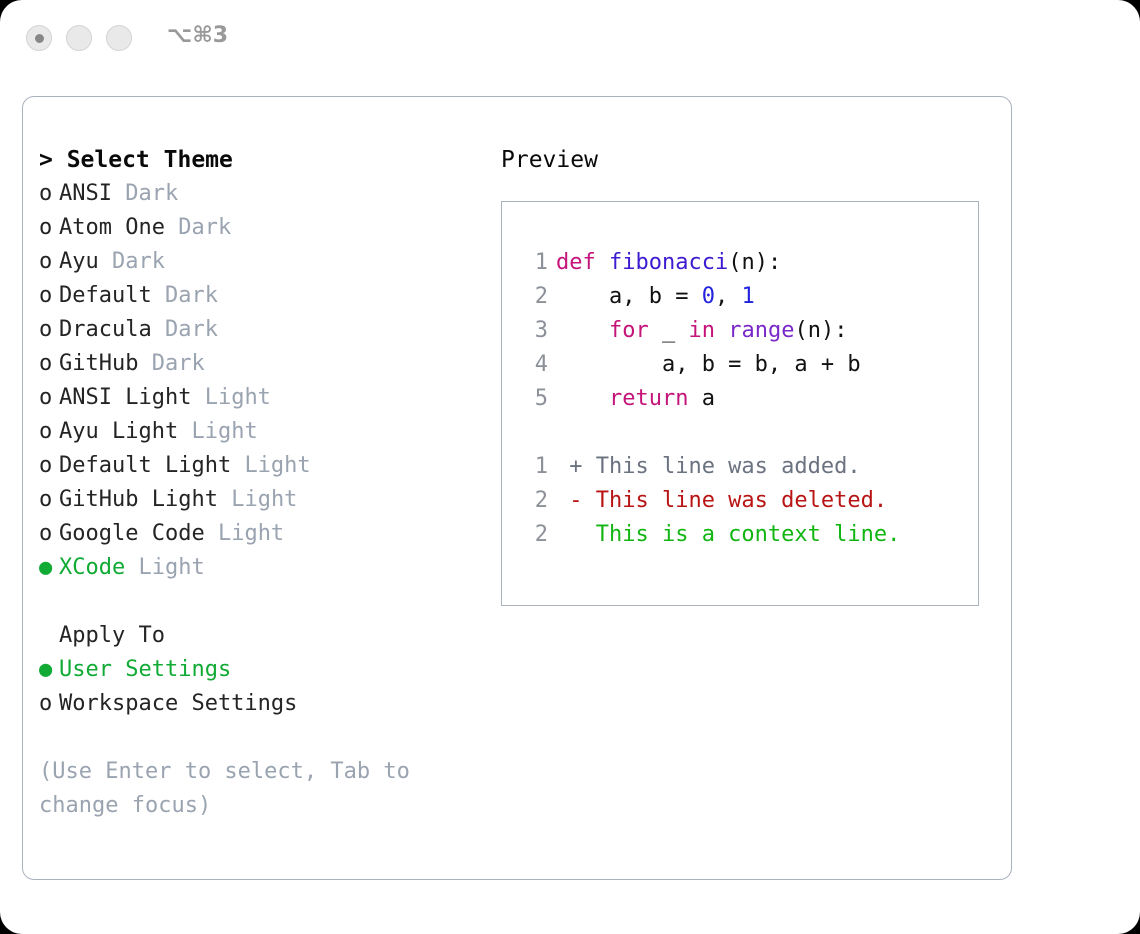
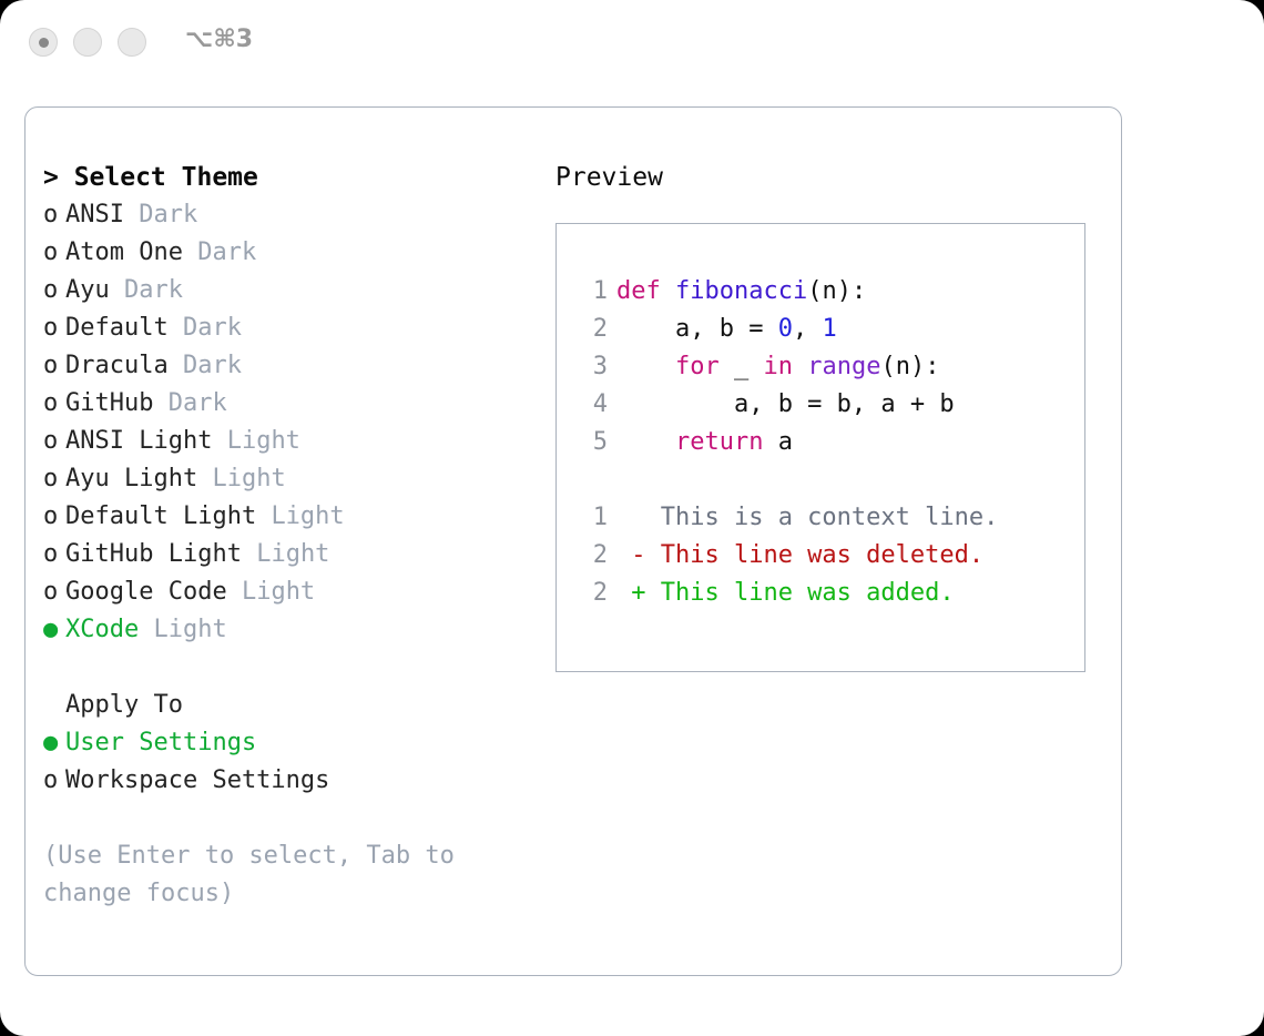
  ⌥⌘3
  > Select Theme
  o ANSI Dark
  o Atom One Dark
  o Ayu Dark
  o Default Dark
  o Dracula Dark
  o GitHub Dark
  o ANSI Light Light
  o Ayu Light Light
  o Default Light Light
  o GitHub Light Light
  o Google Code Light
  ● XCode Light
  Apply To
  ● User Settings
  o Workspace Settings
  (Use Enter to select, Tab to change focus)
  Preview
  1 def fibonacci(n):
  2 a, b = 0, 1
  3 for _ in range(n):
  4 a, b = b, a + b
  5 return a
- 1 + This line was added.
+ 1 This is a context line.
  2 - This line was deleted.
- 2 This is a context line.
+ 2 + This line was added.
